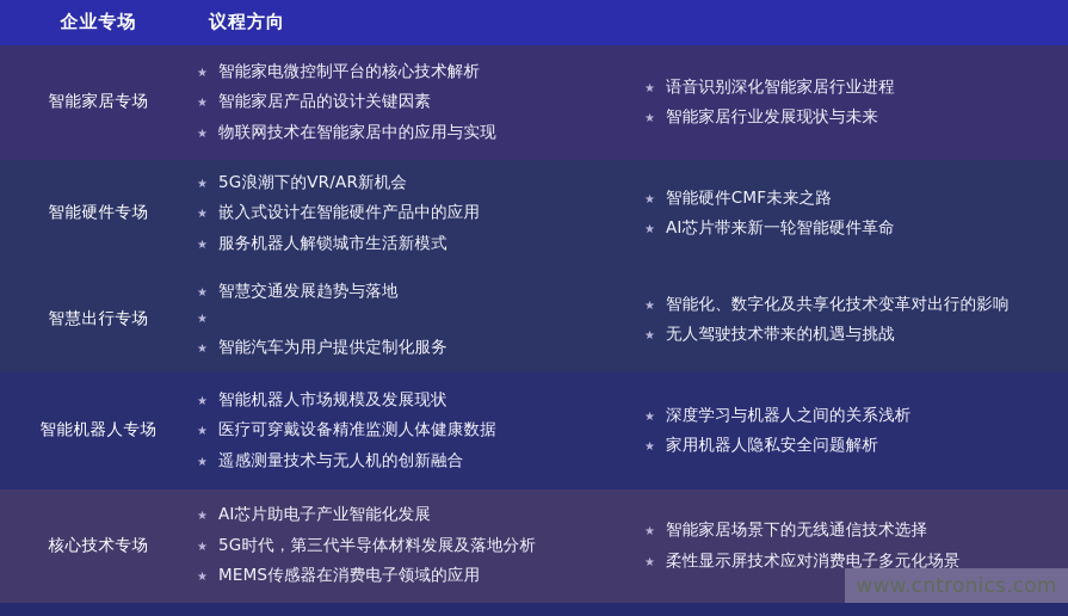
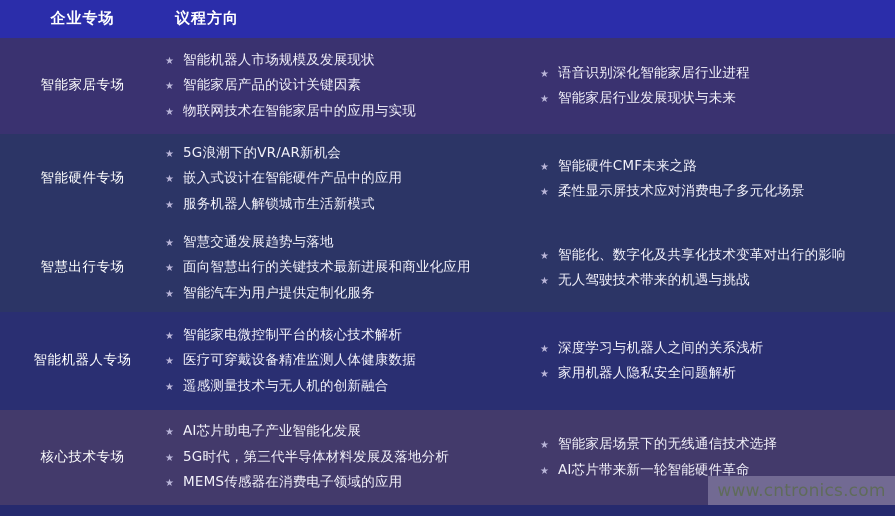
  企业专场
  议程方向
  智能家居专场
  ★
- 智能家电微控制平台的核心技术解析
+ 智能机器人市场规模及发展现状
  ★
  智能家居产品的设计关键因素
  ★
  物联网技术在智能家居中的应用与实现
  ★
  语音识别深化智能家居行业进程
  ★
  智能家居行业发展现状与未来
  智能硬件专场
  ★
  5G浪潮下的VR/AR新机会
  ★
  嵌入式设计在智能硬件产品中的应用
  ★
  服务机器人解锁城市生活新模式
  ★
  智能硬件CMF未来之路
  ★
- AI芯片带来新一轮智能硬件革命
+ 柔性显示屏技术应对消费电子多元化场景
  智慧出行专场
  ★
  智慧交通发展趋势与落地
  ★
+ 面向智慧出行的关键技术最新进展和商业化应用
  ★
  智能汽车为用户提供定制化服务
  ★
  智能化、数字化及共享化技术变革对出行的影响
  ★
  无人驾驶技术带来的机遇与挑战
  智能机器人专场
  ★
- 智能机器人市场规模及发展现状
+ 智能家电微控制平台的核心技术解析
  ★
  医疗可穿戴设备精准监测人体健康数据
  ★
  遥感测量技术与无人机的创新融合
  ★
  深度学习与机器人之间的关系浅析
  ★
  家用机器人隐私安全问题解析
  核心技术专场
  ★
  AI芯片助电子产业智能化发展
  ★
  5G时代，第三代半导体材料发展及落地分析
  ★
  MEMS传感器在消费电子领域的应用
  ★
  智能家居场景下的无线通信技术选择
  ★
- 柔性显示屏技术应对消费电子多元化场景
+ AI芯片带来新一轮智能硬件革命
  www.cntronics.com
